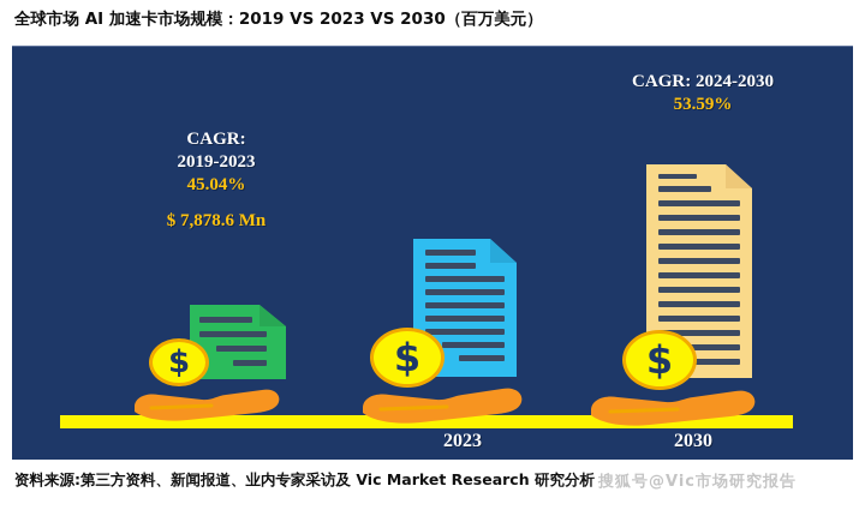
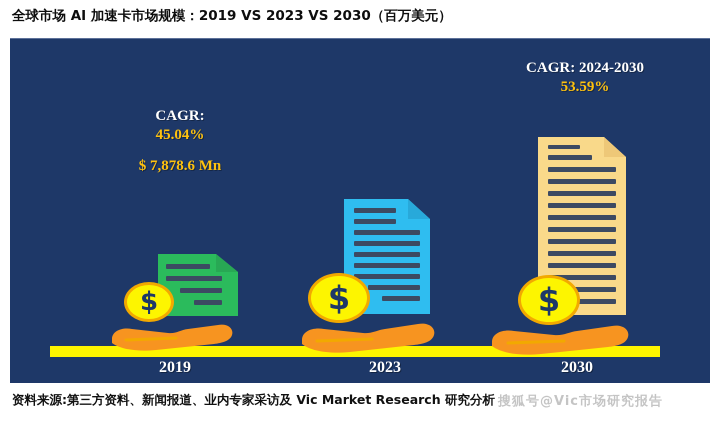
  全球市场 AI 加速卡市场规模：2019 VS 2023 VS 2030（百万美元）
+ 2019
  2023
  2030
  CAGR:
- 2019-2023
  45.04%
  $ 7,878.6 Mn
  CAGR: 2024-2030
  53.59%
  $
  $
  $
  资料来源:第三方资料、新闻报道、业内专家采访及 Vic Market Research 研究分析
  搜狐号@Vic市场研究报告
